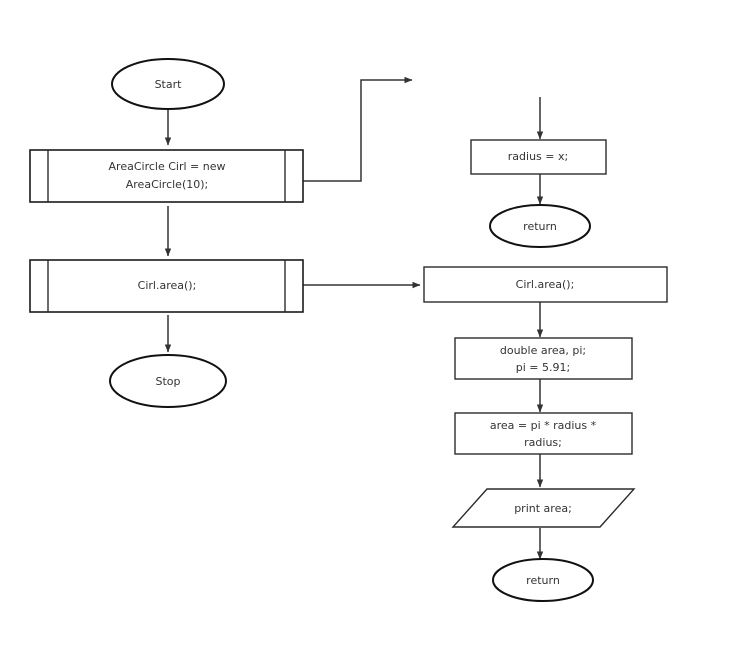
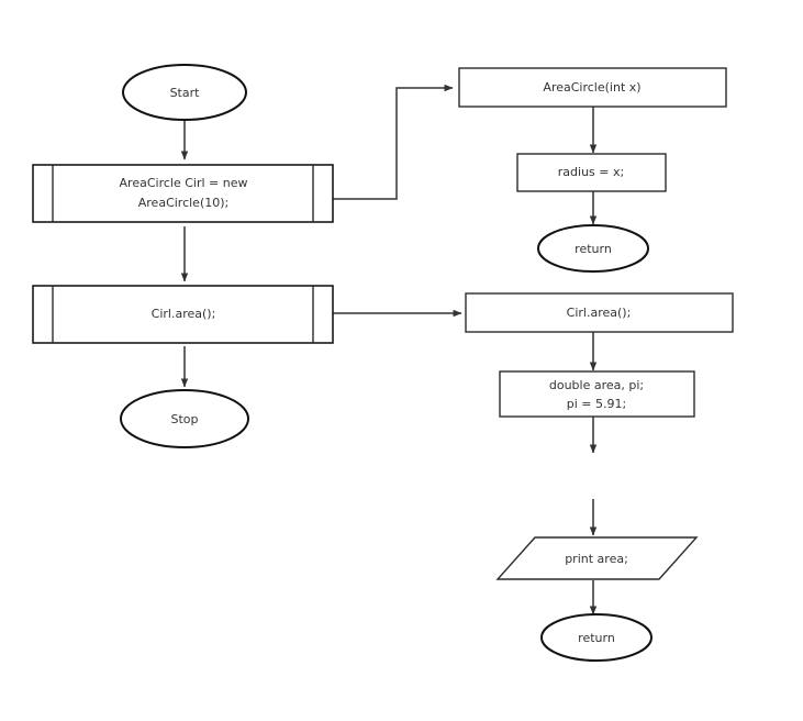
  Start
  AreaCircle Cirl = new
  AreaCircle(10);
  Cirl.area();
  Stop
+ AreaCircle(int x)
  radius = x;
  return
  Cirl.area();
  double area, pi;
  pi = 5.91;
- area = pi * radius *
- radius;
  print area;
  return
